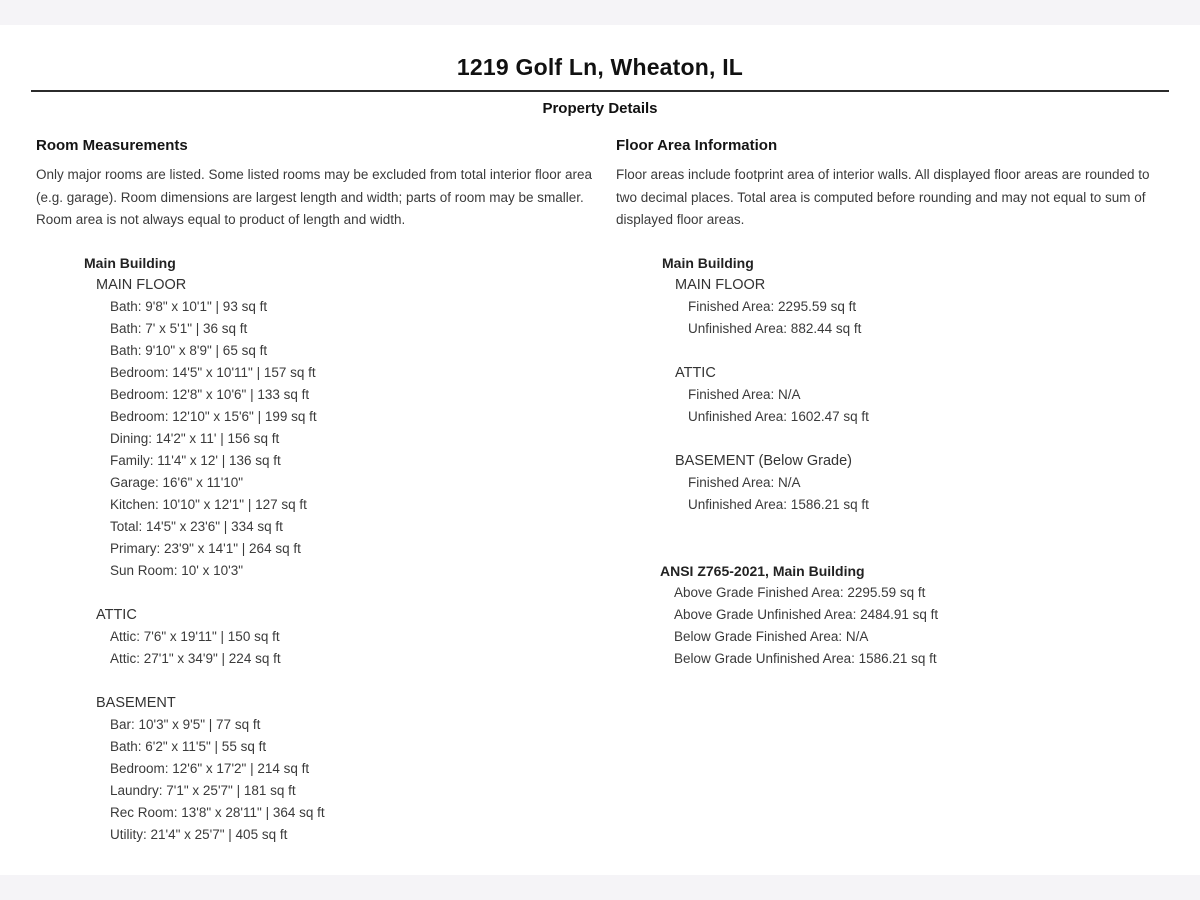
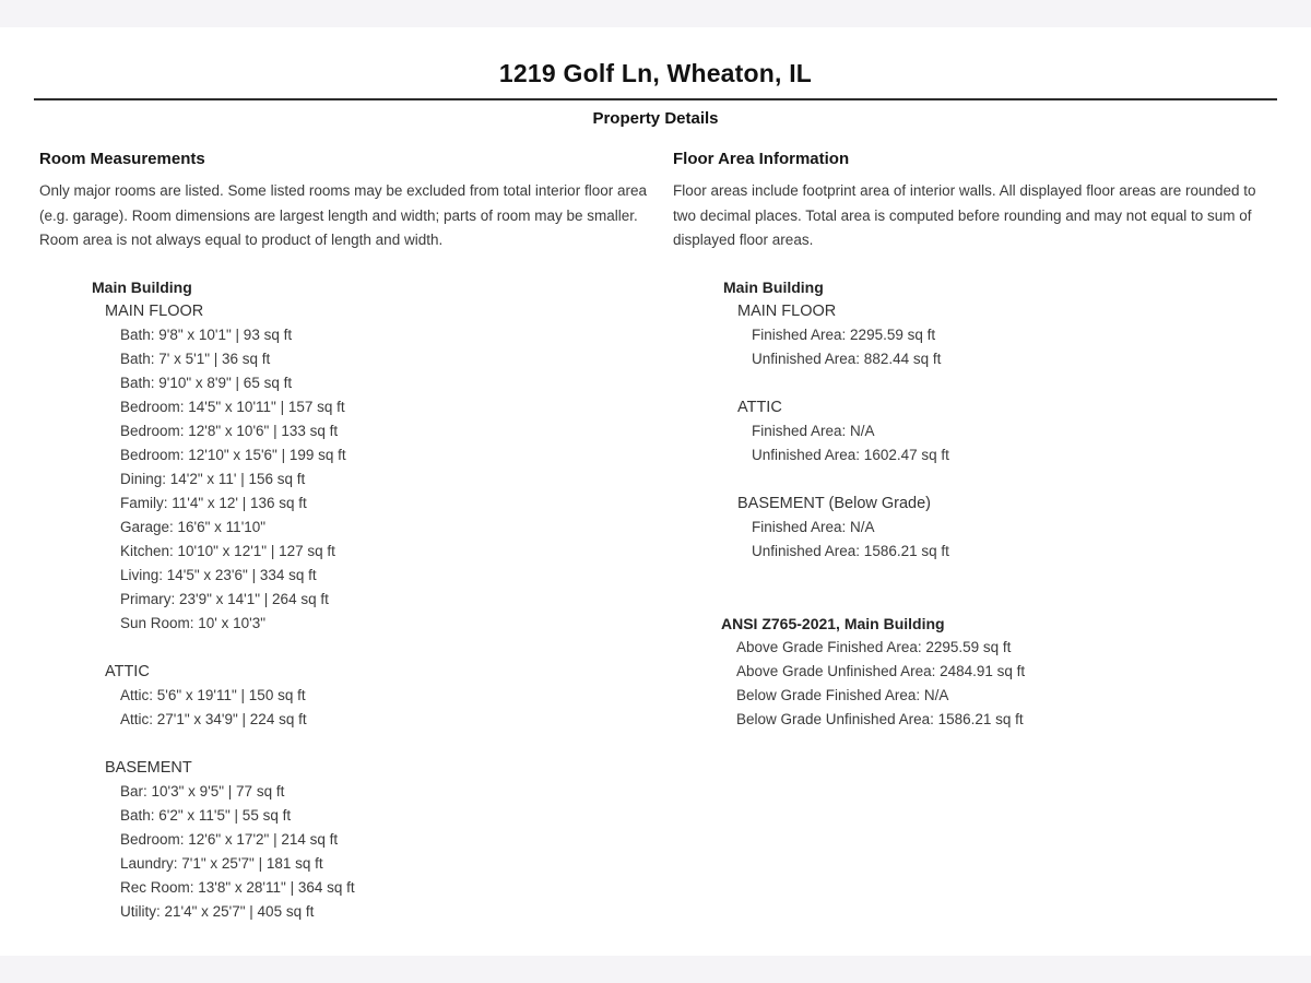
  1219 Golf Ln, Wheaton, IL
  Property Details
  Room Measurements
  Only major rooms are listed. Some listed rooms may be excluded from total interior floor area (e.g. garage). Room dimensions are largest length and width; parts of room may be smaller. Room area is not always equal to product of length and width.
  Main Building
  MAIN FLOOR
  Bath: 9'8" x 10'1" | 93 sq ft
  Bath: 7' x 5'1" | 36 sq ft
  Bath: 9'10" x 8'9" | 65 sq ft
  Bedroom: 14'5" x 10'11" | 157 sq ft
  Bedroom: 12'8" x 10'6" | 133 sq ft
  Bedroom: 12'10" x 15'6" | 199 sq ft
  Dining: 14'2" x 11' | 156 sq ft
  Family: 11'4" x 12' | 136 sq ft
  Garage: 16'6" x 11'10"
  Kitchen: 10'10" x 12'1" | 127 sq ft
- Total: 14'5" x 23'6" | 334 sq ft
+ Living: 14'5" x 23'6" | 334 sq ft
  Primary: 23'9" x 14'1" | 264 sq ft
  Sun Room: 10' x 10'3"
  ATTIC
- Attic: 7'6" x 19'11" | 150 sq ft
+ Attic: 5'6" x 19'11" | 150 sq ft
  Attic: 27'1" x 34'9" | 224 sq ft
  BASEMENT
  Bar: 10'3" x 9'5" | 77 sq ft
  Bath: 6'2" x 11'5" | 55 sq ft
  Bedroom: 12'6" x 17'2" | 214 sq ft
  Laundry: 7'1" x 25'7" | 181 sq ft
  Rec Room: 13'8" x 28'11" | 364 sq ft
  Utility: 21'4" x 25'7" | 405 sq ft
  Floor Area Information
  Floor areas include footprint area of interior walls. All displayed floor areas are rounded to two decimal places. Total area is computed before rounding and may not equal to sum of displayed floor areas.
  Main Building
  MAIN FLOOR
  Finished Area: 2295.59 sq ft
  Unfinished Area: 882.44 sq ft
  ATTIC
  Finished Area: N/A
  Unfinished Area: 1602.47 sq ft
  BASEMENT (Below Grade)
  Finished Area: N/A
  Unfinished Area: 1586.21 sq ft
  ANSI Z765-2021, Main Building
  Above Grade Finished Area: 2295.59 sq ft
  Above Grade Unfinished Area: 2484.91 sq ft
  Below Grade Finished Area: N/A
  Below Grade Unfinished Area: 1586.21 sq ft
